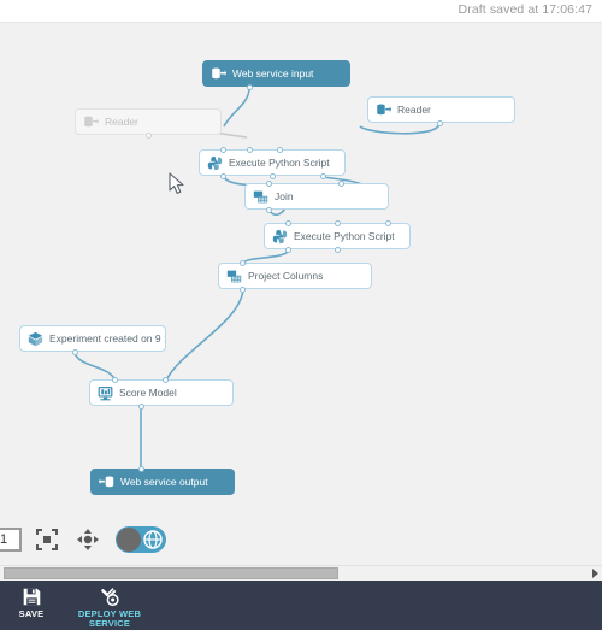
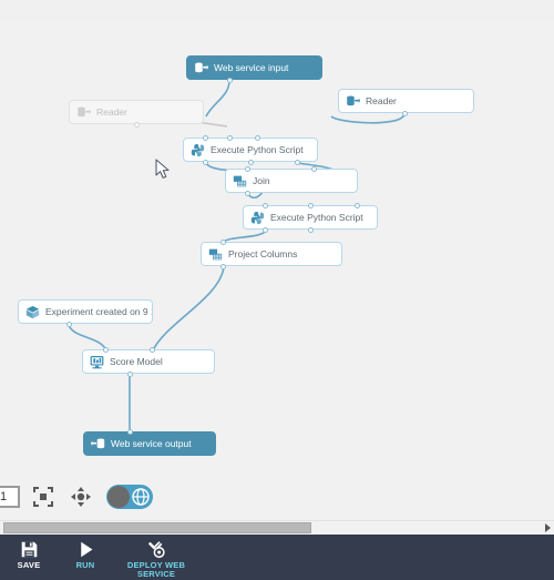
- Draft saved at 17:06:47
  Web service input
  Reader
  Reader
  Execute Python Script
  Join
  Execute Python Script
  Project Columns
  Experiment created on 9
  Score Model
  Web service output
  SAVE
+ RUN
  DEPLOY WEB
  SERVICE
